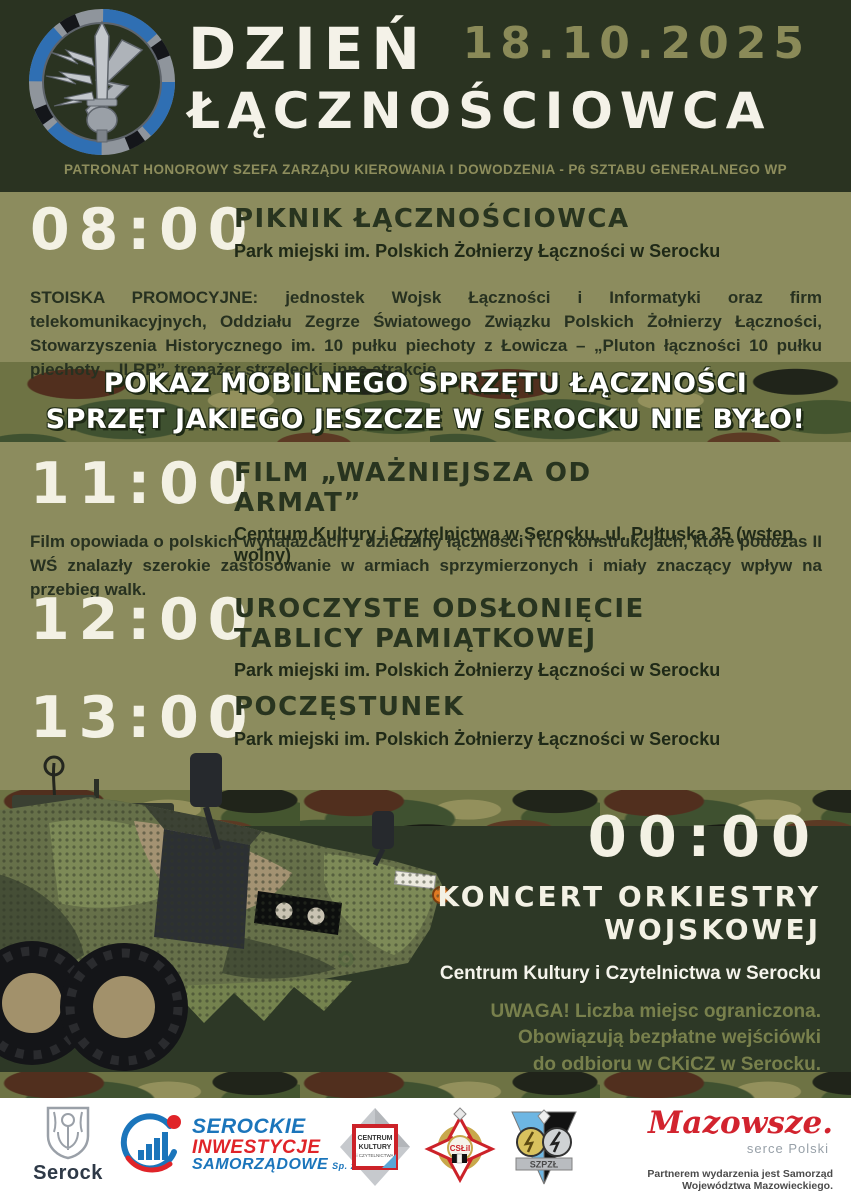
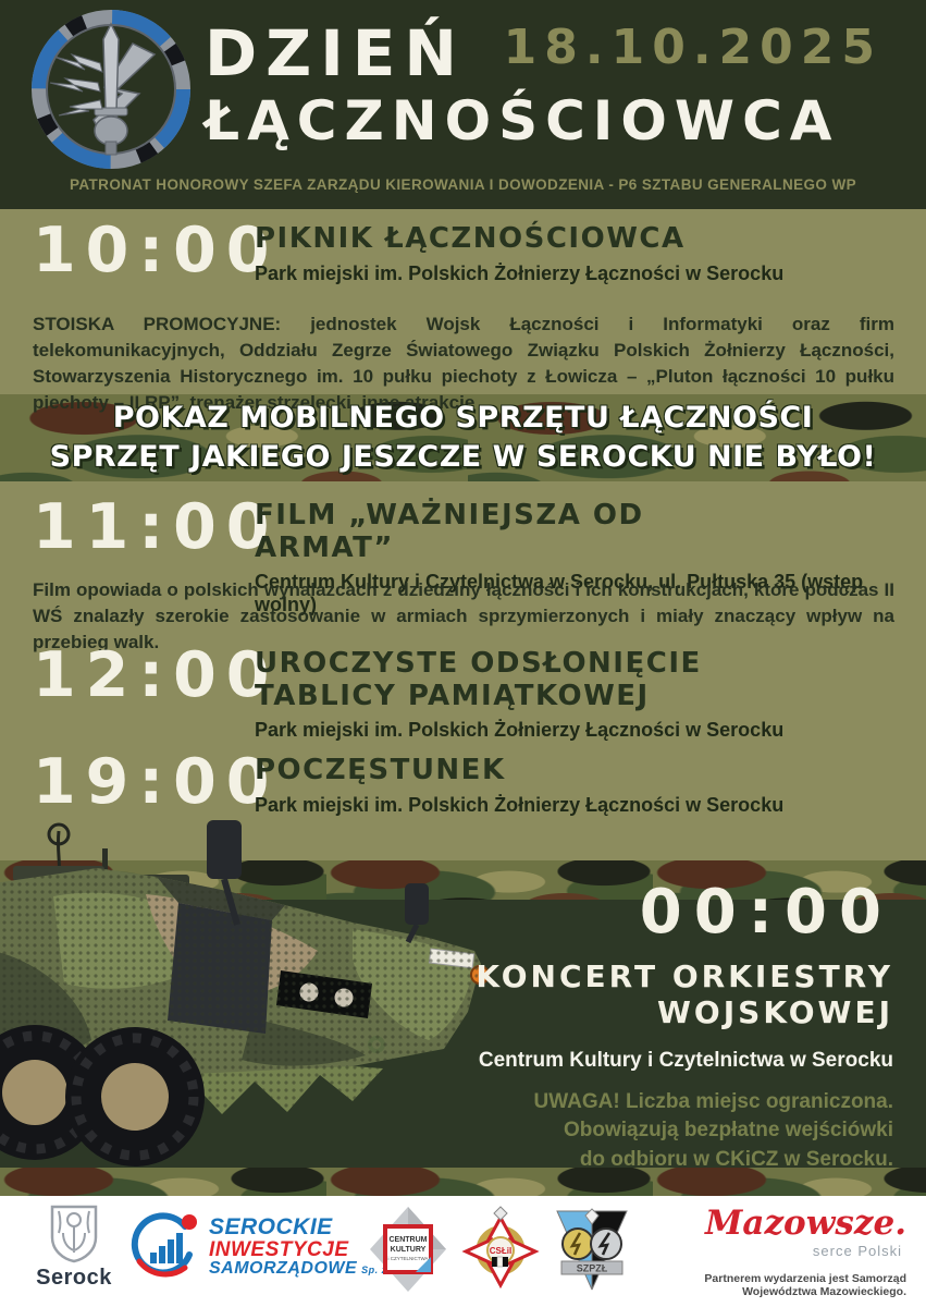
  DZIEŃ
  ŁĄCZNOŚCIOWCA
  18.10.2025
  PATRONAT HONOROWY SZEFA ZARZĄDU KIEROWANIA I DOWODZENIA - P6 SZTABU GENERALNEGO WP
- 08:00
+ 10:00
  PIKNIK ŁĄCZNOŚCIOWCA
  Park miejski im. Polskich Żołnierzy Łączności w Serocku
  STOISKA PROMOCYJNE: jednostek Wojsk Łączności i Informatyki oraz firm telekomunikacyjnych, Oddziału Zegrze Światowego Związku Polskich Żołnierzy Łączności, Stowarzyszenia Historycznego im. 10 pułku piechoty z Łowicza – „Pluton łączności 10 pułku piechoty – II RP”, trenażer strzelecki, inne atrakcje
  POKAZ MOBILNEGO SPRZĘTU ŁĄCZNOŚCI
  SPRZĘT JAKIEGO JESZCZE W SEROCKU NIE BYŁO!
  11:00
  FILM „WAŻNIEJSZA OD ARMAT”
  Centrum Kultury i Czytelnictwa w Serocku, ul. Pułtuska 35 (wstęp wolny)
  Film opowiada o polskich wynalazcach z dziedziny łączności i ich konstrukcjach, które podczas II WŚ znalazły szerokie zastosowanie w armiach sprzymierzonych i miały znaczący wpływ na przebieg walk.
  12:00
  UROCZYSTE ODSŁONIĘCIE TABLICY PAMIĄTKOWEJ
  Park miejski im. Polskich Żołnierzy Łączności w Serocku
- 13:00
+ 19:00
  POCZĘSTUNEK
  Park miejski im. Polskich Żołnierzy Łączności w Serocku
  00:00
  KONCERT ORKIESTRY
  WOJSKOWEJ
  Centrum Kultury i Czytelnictwa w Serocku
  UWAGA! Liczba miejsc ograniczona.
  Obowiązują bezpłatne wejściówki
  do odbioru w CKiCZ w Serocku.
  Serock
  SEROCKIE
  INWESTYCJE
  SAMORZĄDOWE Sp.
  CSŁiI
  SZPZŁ
  Mazowsze.
  serce Polski
  Partnerem wydarzenia jest Samorząd Województwa Mazowieckiego.
